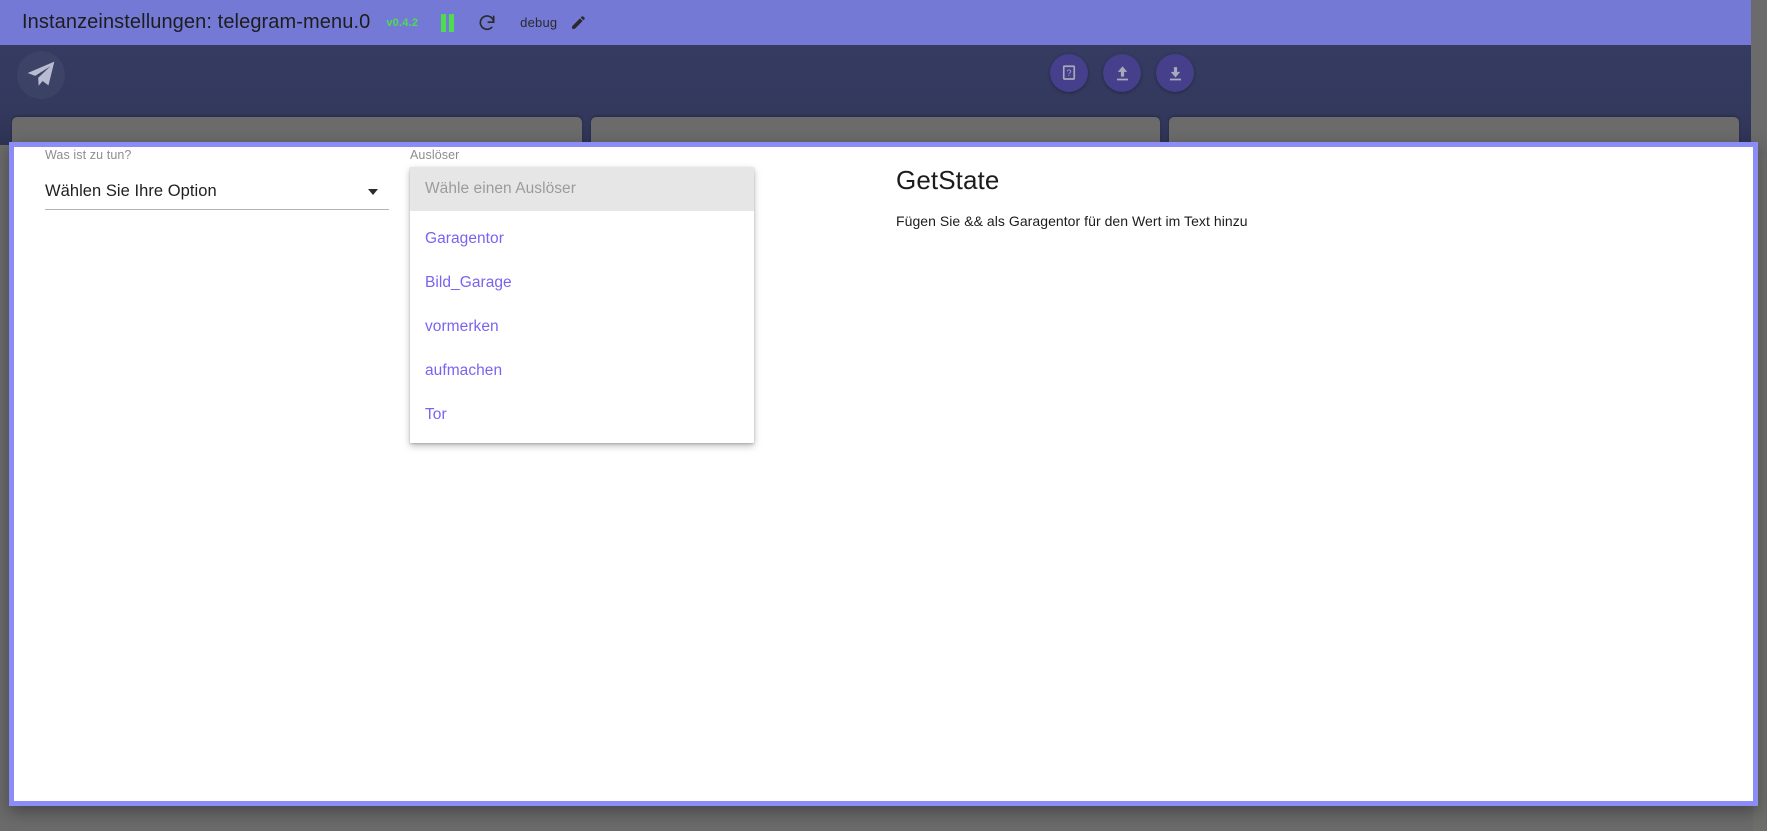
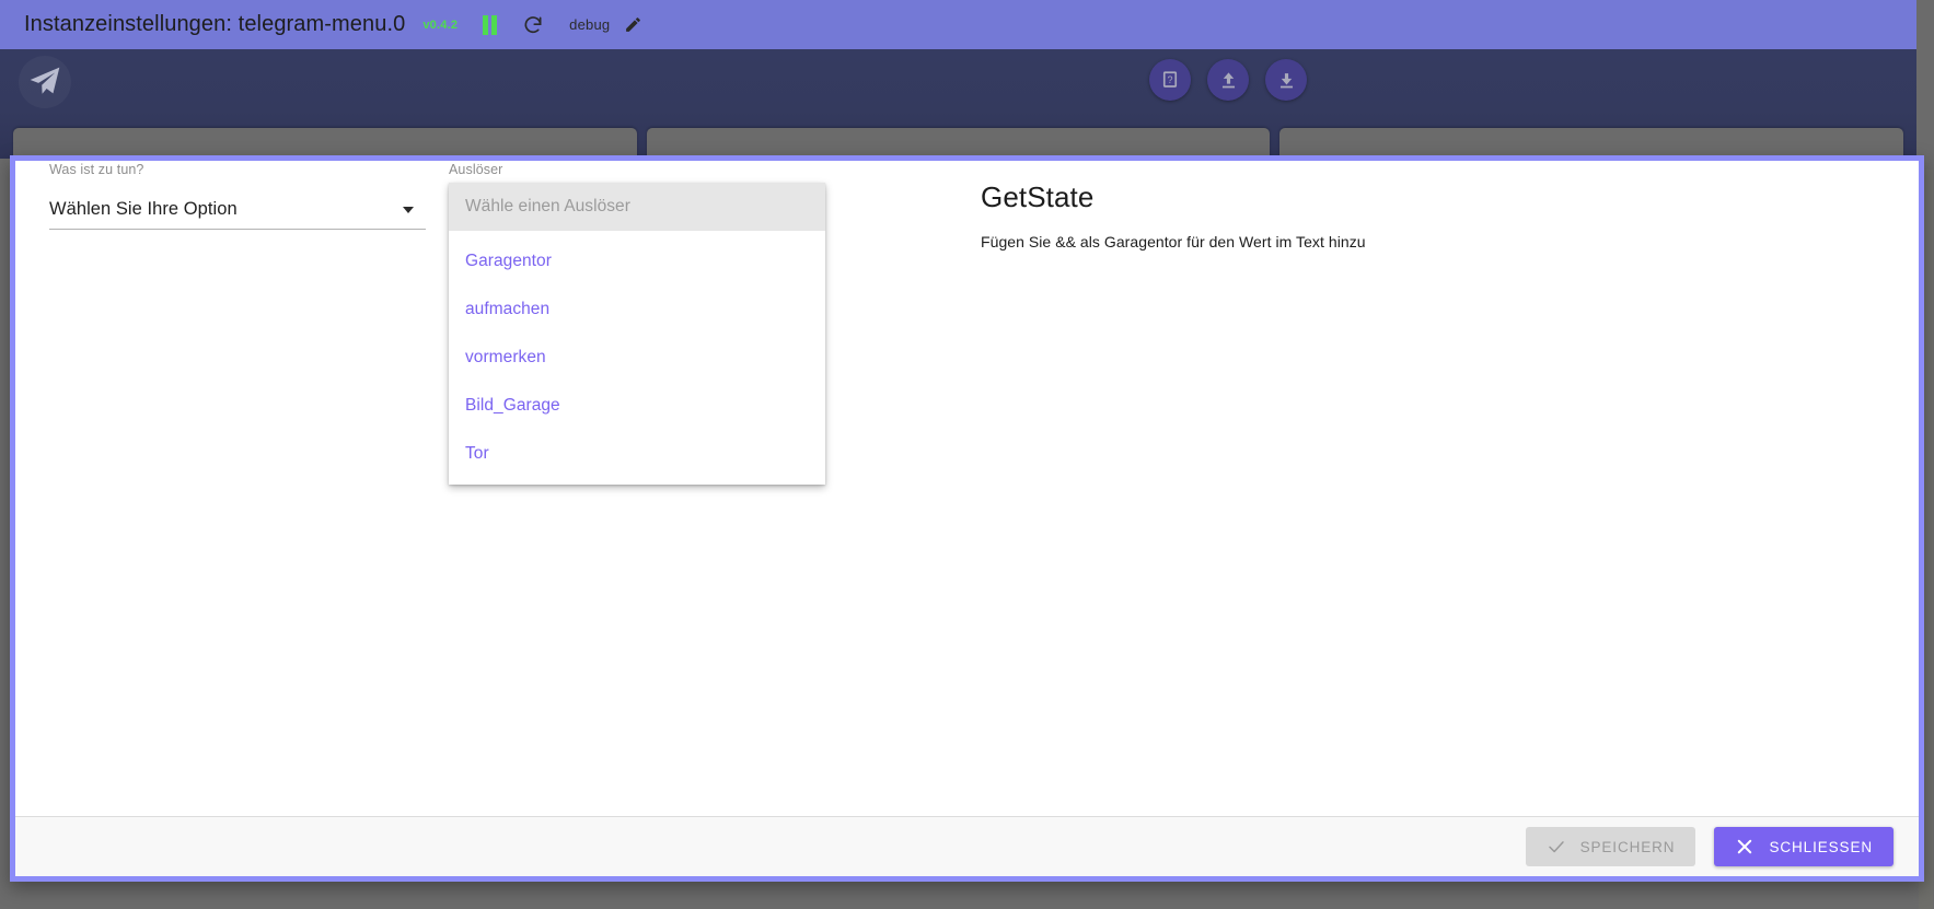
  Instanzeinstellungen: telegram-menu.0
  v0.4.2
  debug
  ?
  Was ist zu tun?
  Wählen Sie Ihre Option
  Auslöser
  Wähle einen Auslöser
  Garagentor
- Bild_Garage
+ aufmachen
  vormerken
- aufmachen
+ Bild_Garage
  Tor
  GetState
  Fügen Sie && als Garagentor für den Wert im Text hinzu
+ SPEICHERN
+ SCHLIESSEN
